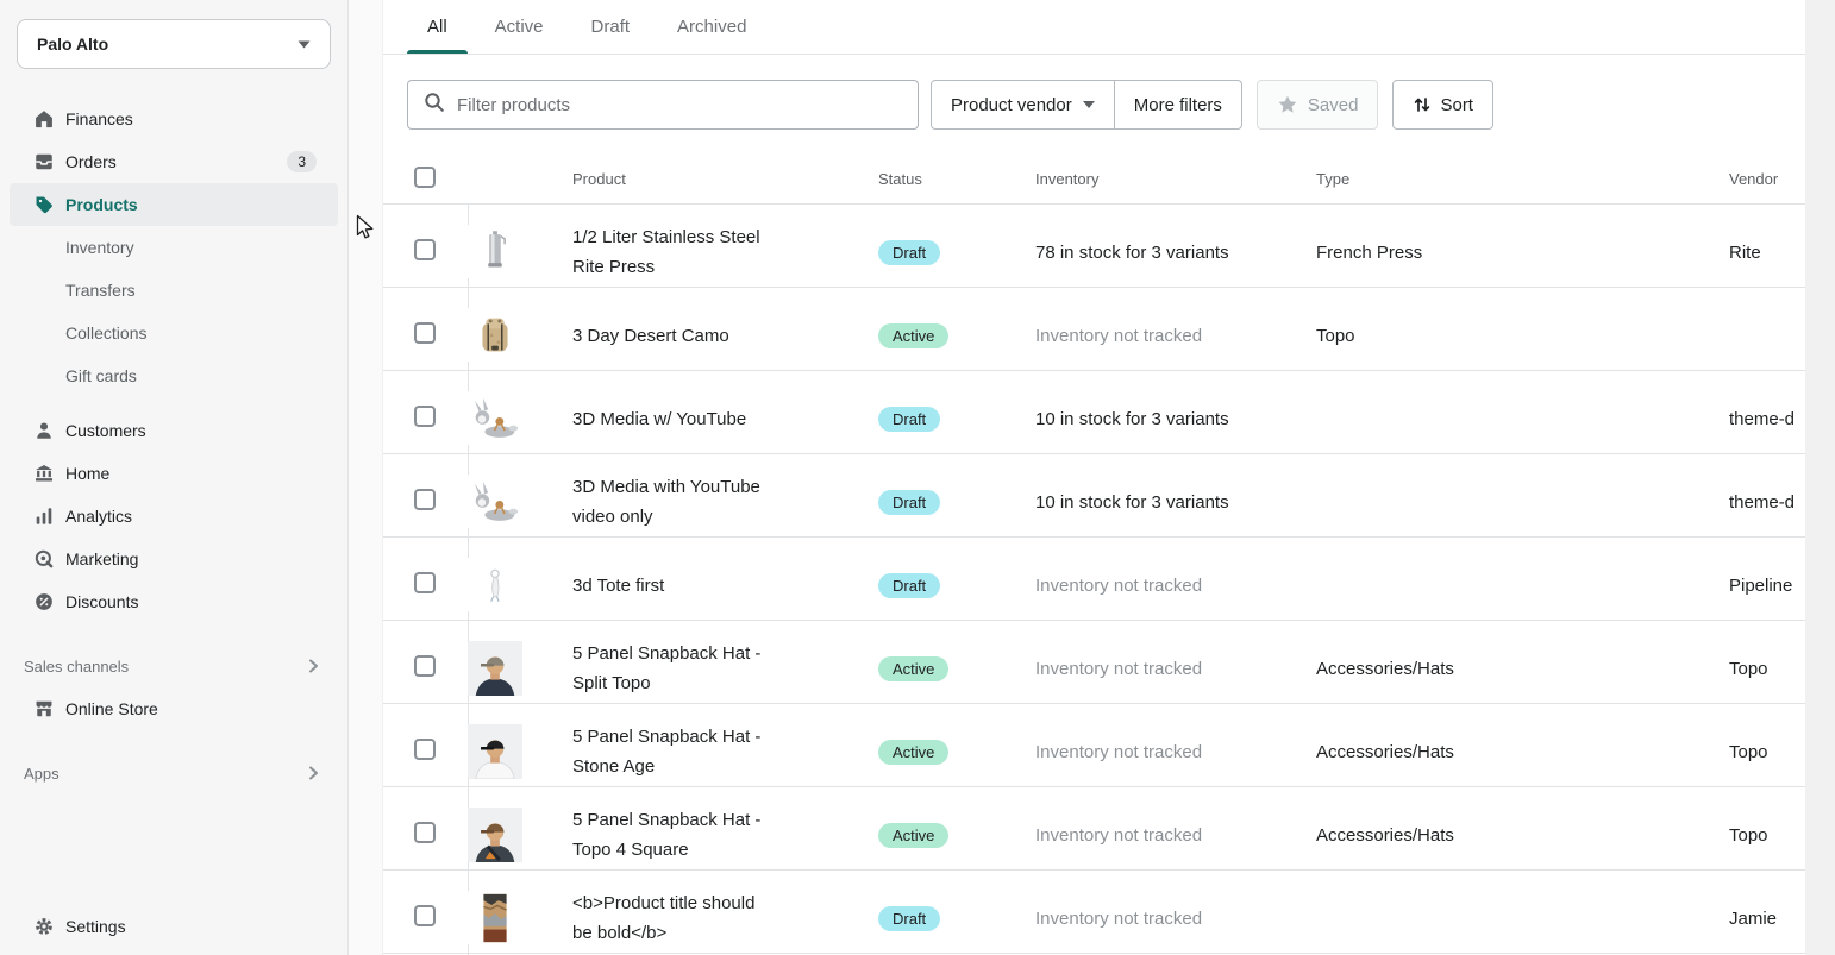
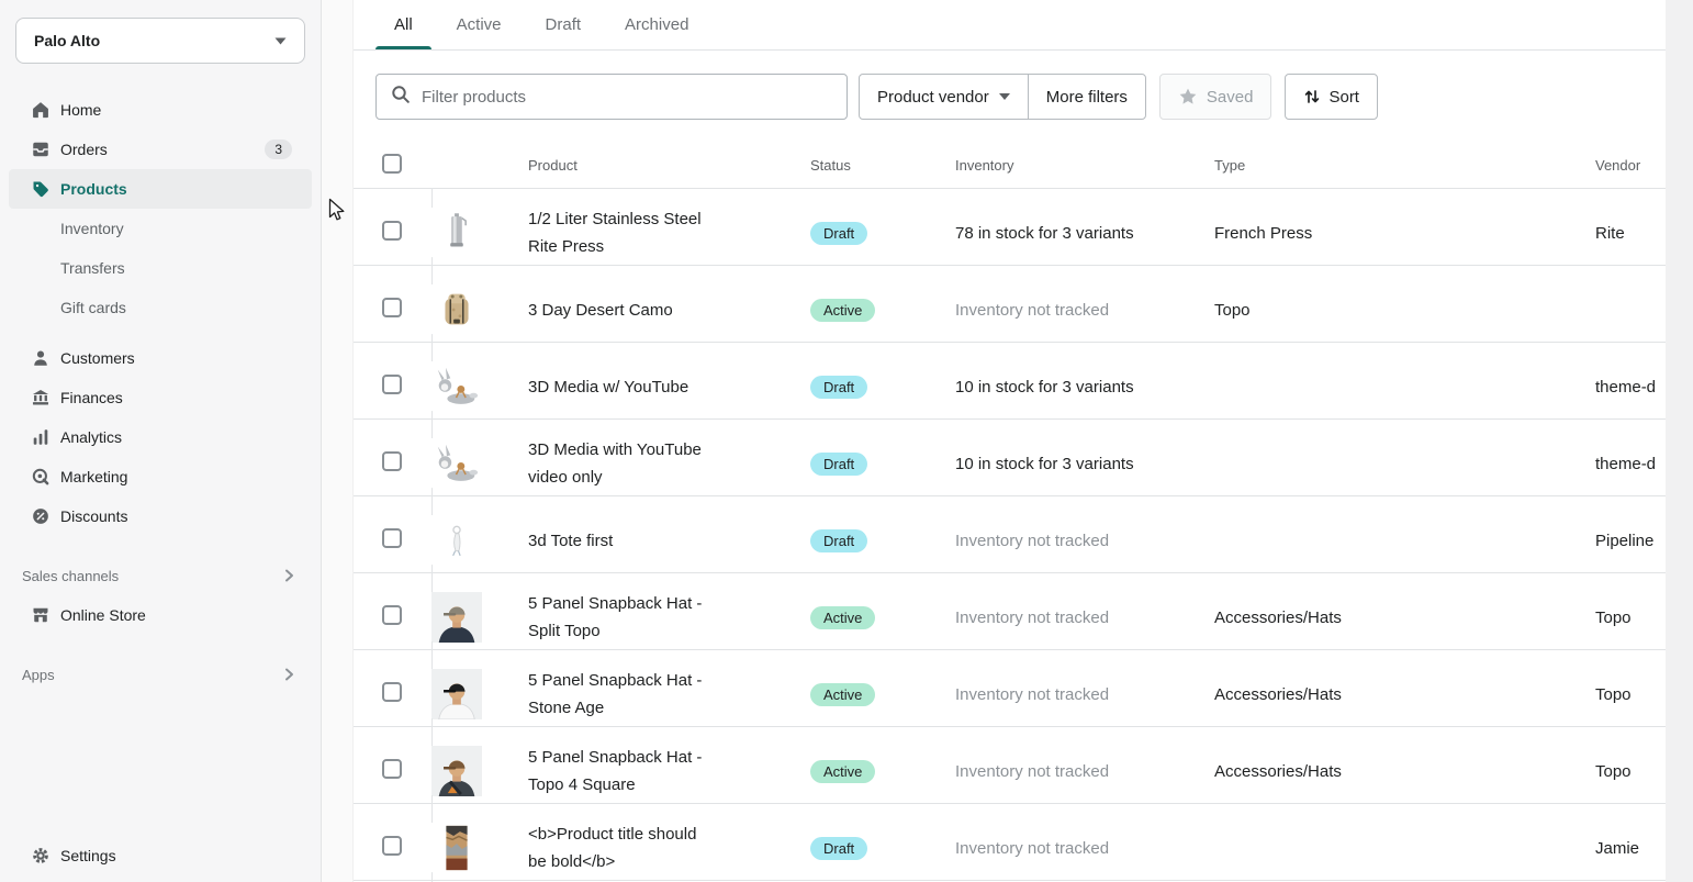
  Palo Alto
- Finances
+ Home
  Orders
  3
  Products
  Inventory
  Transfers
- Collections
  Gift cards
  Customers
- Home
+ Finances
  Analytics
  Marketing
  Discounts
  Sales channels
  Online Store
  Apps
  Settings
  All
  Active
  Draft
  Archived
  Filter products
  Product vendor
  More filters
  Saved
  Sort
  Product
  Status
  Inventory
  Type
  Vendor
  1/2 Liter Stainless Steel Rite Press
  Draft
  78 in stock for 3 variants
  French Press
  Rite
  3 Day Desert Camo
  Active
  Inventory not tracked
  Topo
  3D Media w/ YouTube
  Draft
  10 in stock for 3 variants
  theme-d
  3D Media with YouTube video only
  Draft
  10 in stock for 3 variants
  theme-d
  3d Tote first
  Draft
  Inventory not tracked
  Pipeline
  5 Panel Snapback Hat - Split Topo
  Active
  Inventory not tracked
  Accessories/Hats
  Topo
  5 Panel Snapback Hat - Stone Age
  Active
  Inventory not tracked
  Accessories/Hats
  Topo
  5 Panel Snapback Hat - Topo 4 Square
  Active
  Inventory not tracked
  Accessories/Hats
  Topo
  <b>Product title should be bold</b>
  Draft
  Inventory not tracked
  Jamie
